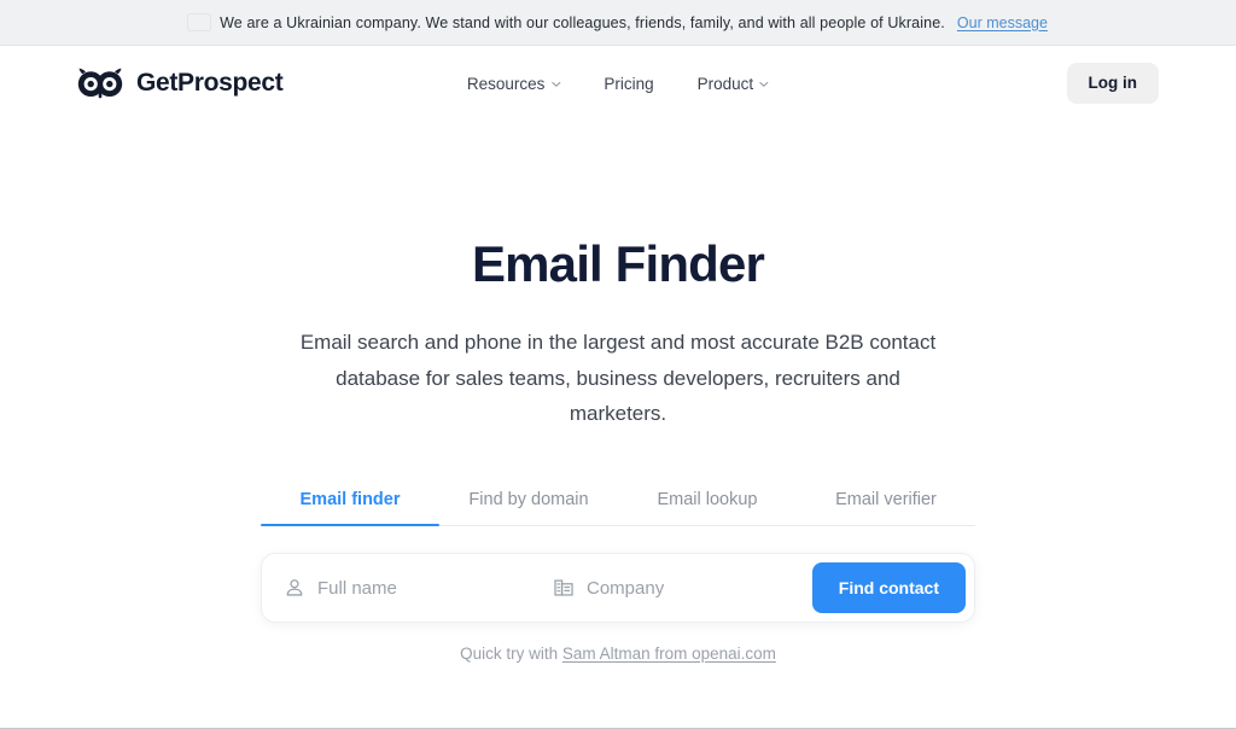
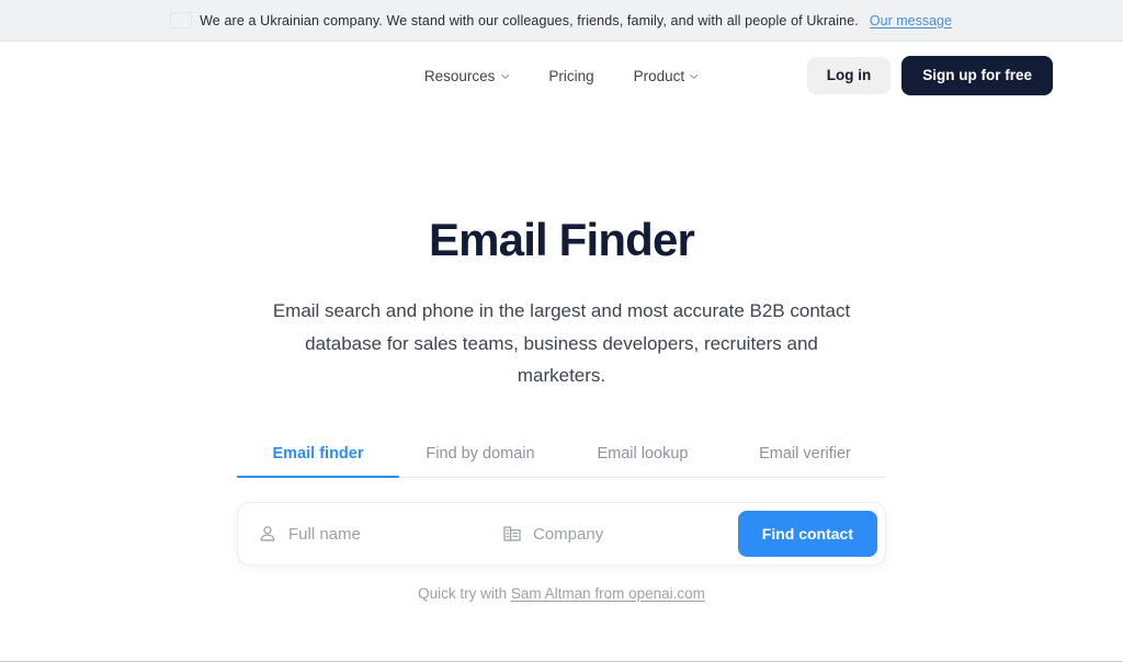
  We are a Ukrainian company. We stand with our colleagues, friends, family, and with all people of Ukraine.
  Our message
- GetProspect
  Resources
  Pricing
  Product
  Log in
+ Sign up for free
  Email Finder
  Email search and phone in the largest and most accurate B2B contact database for sales teams, business developers, recruiters and marketers.
  Email finder
  Find by domain
  Email lookup
  Email verifier
  Full name
  Company
  Find contact
  Quick try with Sam Altman from openai.com
